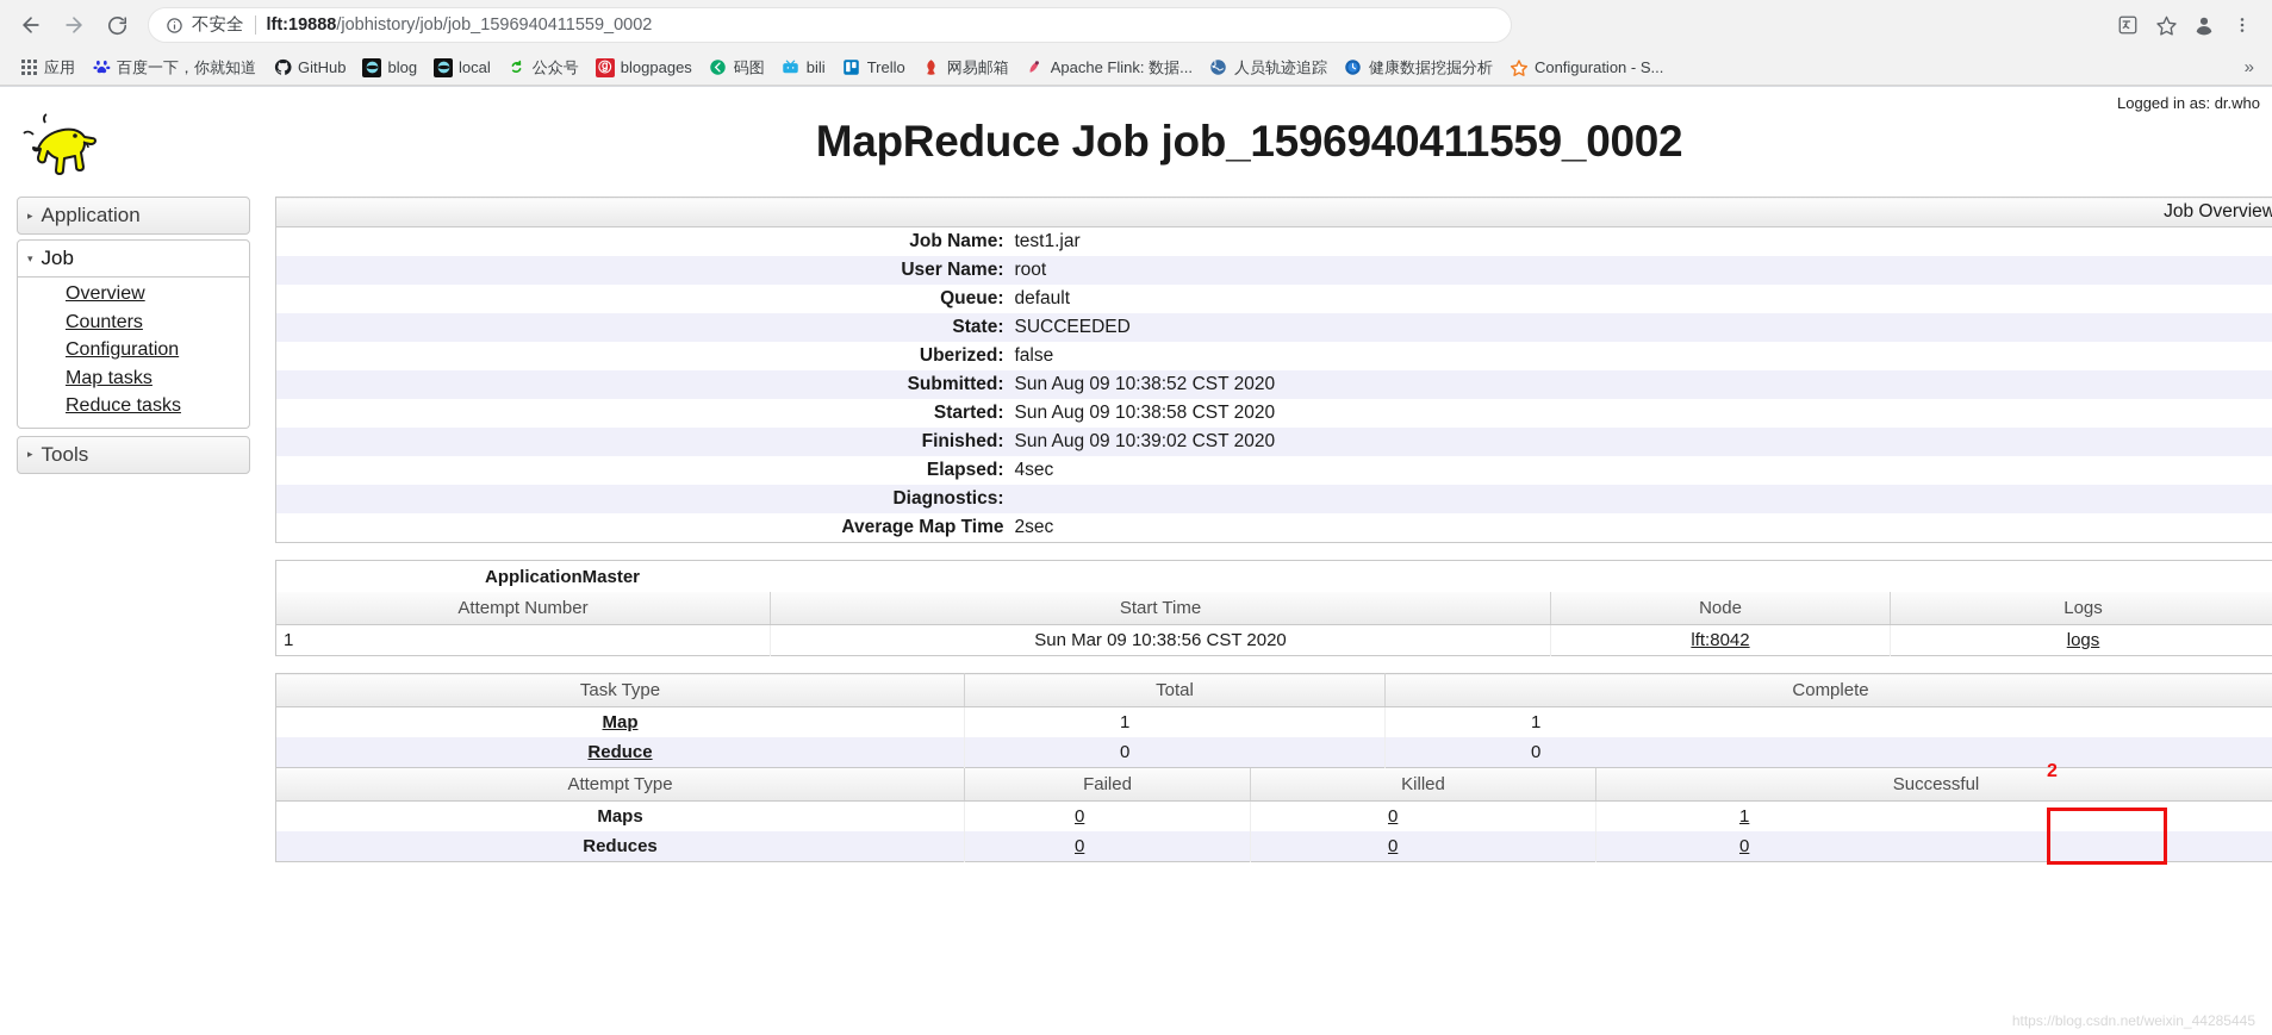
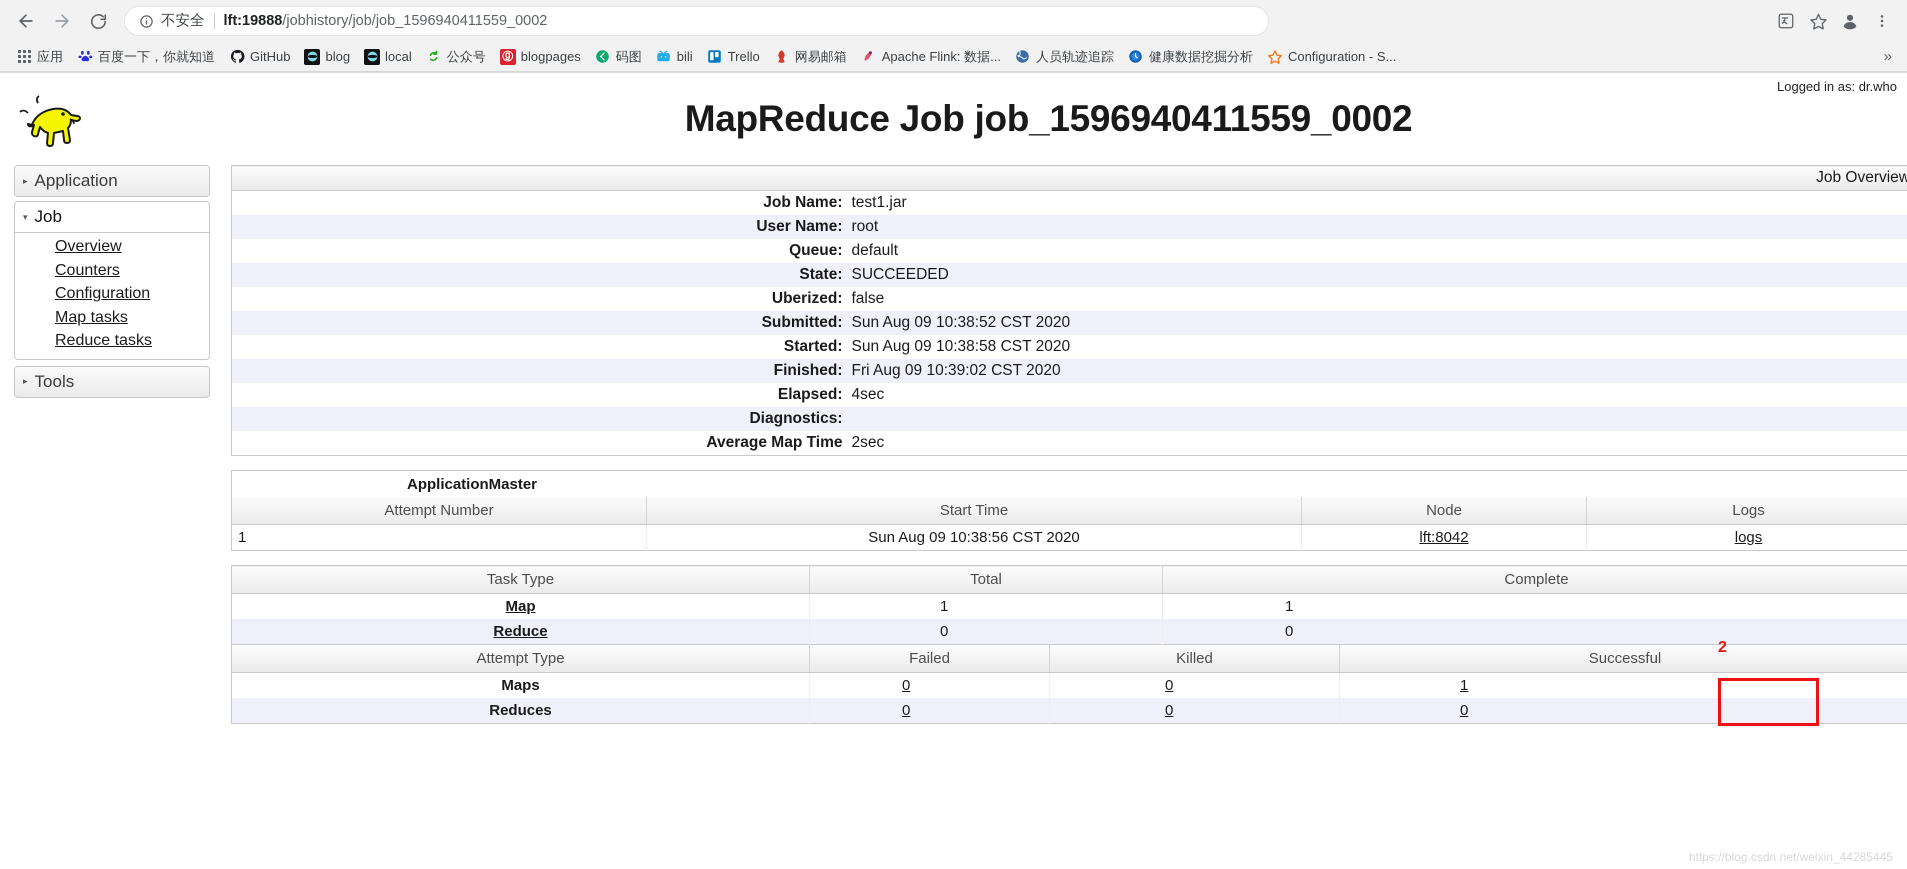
  不安全
  lft:19888/jobhistory/job/job_1596940411559_0002
  应用
  百度一下，你就知道
  GitHub
  blog
  local
  公众号
  ⓖ
  blogpages
  码图
  bili
  Trello
  网易邮箱
  Apache Flink: 数据...
  人员轨迹追踪
  健康数据挖掘分析
  Configuration - S...
  »
  Logged in as: dr.who
  MapReduce Job job_1596940411559_0002
  ▸
  Application
  ▾
  Job
  Overview
  Counters
  Configuration
  Map tasks
  Reduce tasks
  ▸
  Tools
  Job Overview
  Job Name:	test1.jar
  User Name:	root
  Queue:	default
  State:	SUCCEEDED
  Uberized:	false
  Submitted:	Sun Aug 09 10:38:52 CST 2020
  Started:	Sun Aug 09 10:38:58 CST 2020
- Finished:	Sun Aug 09 10:39:02 CST 2020
+ Finished:	Fri Aug 09 10:39:02 CST 2020
  Elapsed:	4sec
  Diagnostics:
  Average Map Time	2sec
  ApplicationMaster
  Attempt Number	Start Time	Node	Logs
- 1	Sun Mar 09 10:38:56 CST 2020	lft:8042	logs
+ 1	Sun Aug 09 10:38:56 CST 2020	lft:8042	logs
  Task Type	Total	Complete
  Map	1	1
  Reduce	0	0
  Attempt Type	Failed	Killed	Successful
  Maps	0	0	1
  Reduces	0	0	0
  2
  https://blog.csdn.net/weixin_44285445
